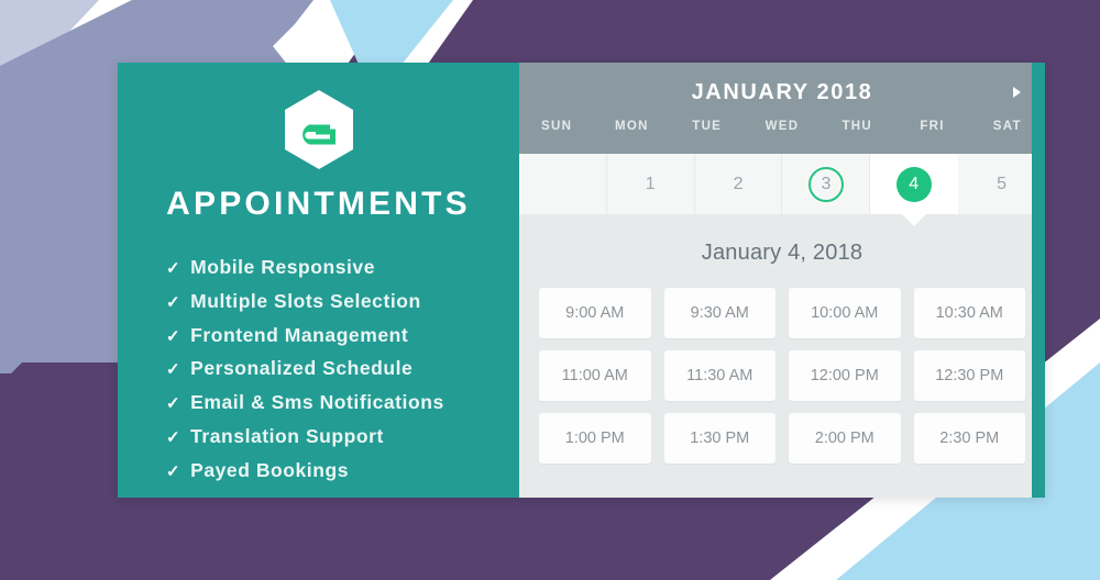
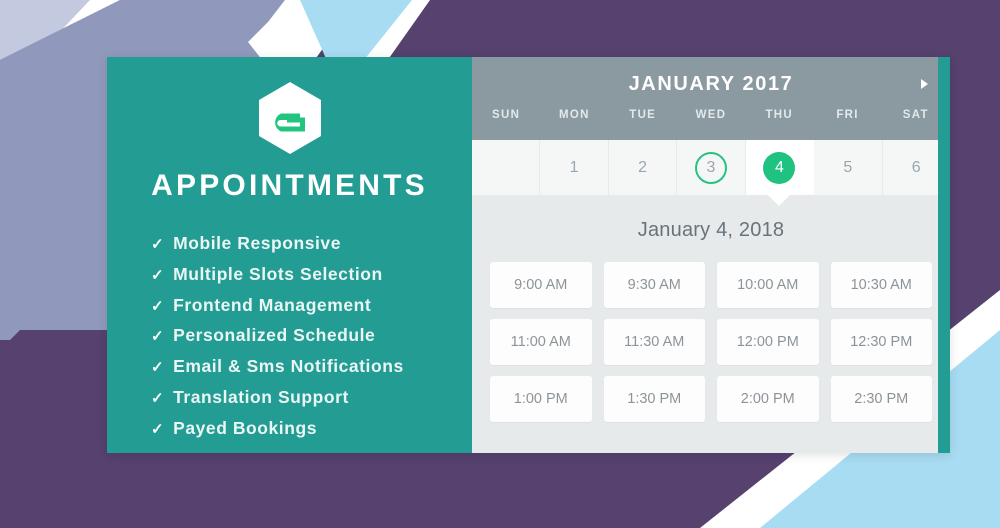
  APPOINTMENTS
  ✓
  Mobile Responsive
  ✓
  Multiple Slots Selection
  ✓
  Frontend Management
  ✓
  Personalized Schedule
  ✓
  Email & Sms Notifications
  ✓
  Translation Support
  ✓
  Payed Bookings
- JANUARY 2018
+ JANUARY 2017
  SUN
  MON
  TUE
  WED
  THU
  FRI
  SAT
  1
  2
  3
  4
  5
+ 6
  January 4, 2018
  9:00 AM
  9:30 AM
  10:00 AM
  10:30 AM
  11:00 AM
  11:30 AM
  12:00 PM
  12:30 PM
  1:00 PM
  1:30 PM
  2:00 PM
  2:30 PM
